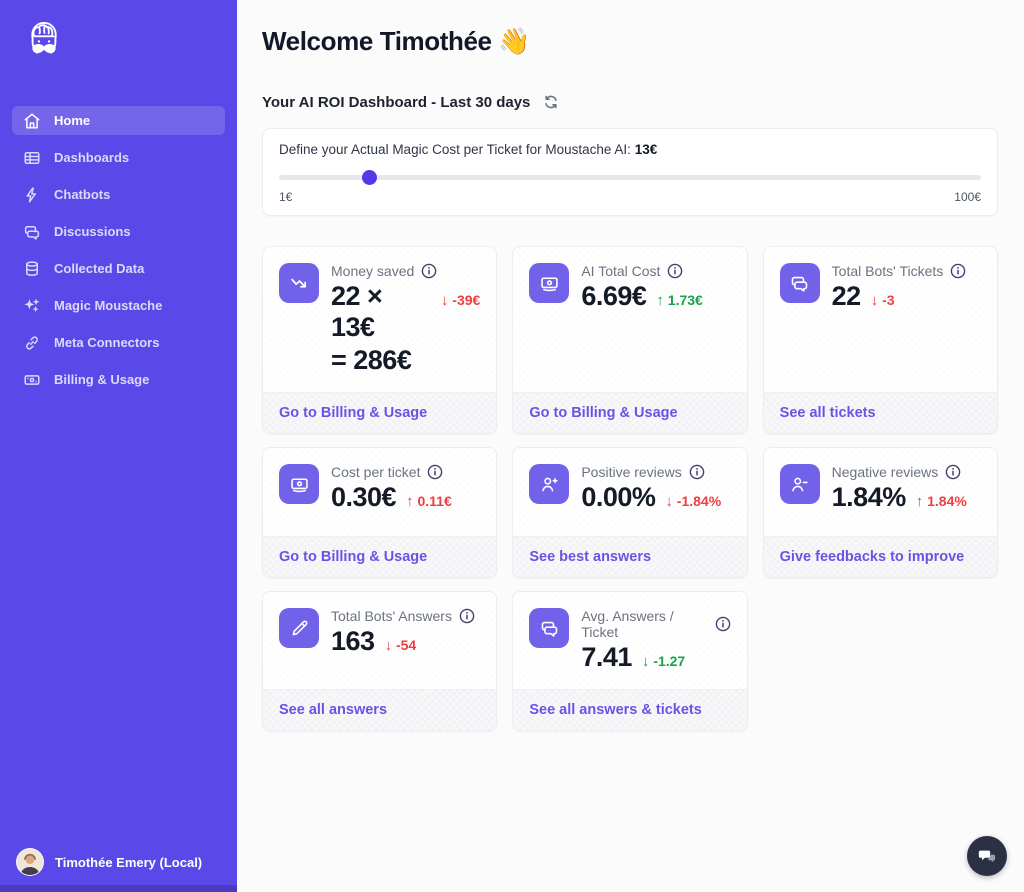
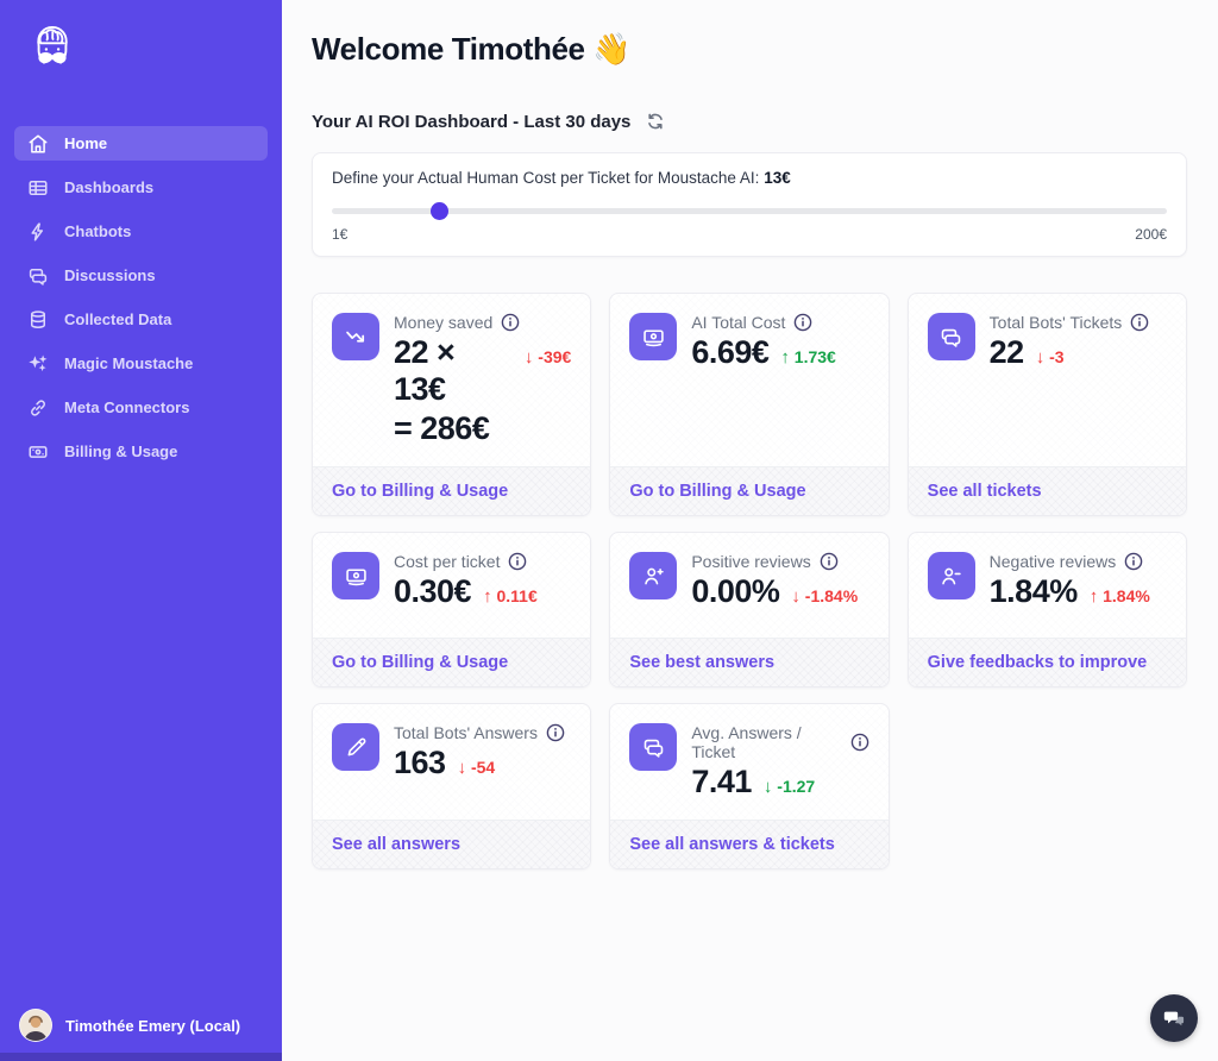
  Home
  Dashboards
  Chatbots
  Discussions
  Collected Data
  Magic Moustache
  Meta Connectors
  Billing & Usage
  Timothée Emery (Local)
  Welcome Timothée 👋
  Your AI ROI Dashboard - Last 30 days
- Define your Actual Magic Cost per Ticket for Moustache AI: 13€
+ Define your Actual Human Cost per Ticket for Moustache AI: 13€
  1€
- 100€
+ 200€
  Money saved
  22 × 13€
  ↓ -39€
  = 286€
  Go to Billing & Usage
  AI Total Cost
  6.69€
  ↑ 1.73€
  Go to Billing & Usage
  Total Bots' Tickets
  22
  ↓ -3
  See all tickets
  Cost per ticket
  0.30€
  ↑ 0.11€
  Go to Billing & Usage
  Positive reviews
  0.00%
  ↓ -1.84%
  See best answers
  Negative reviews
  1.84%
  ↑ 1.84%
  Give feedbacks to improve
  Total Bots' Answers
  163
  ↓ -54
  See all answers
  Avg. Answers / Ticket
  7.41
  ↓ -1.27
  See all answers & tickets
